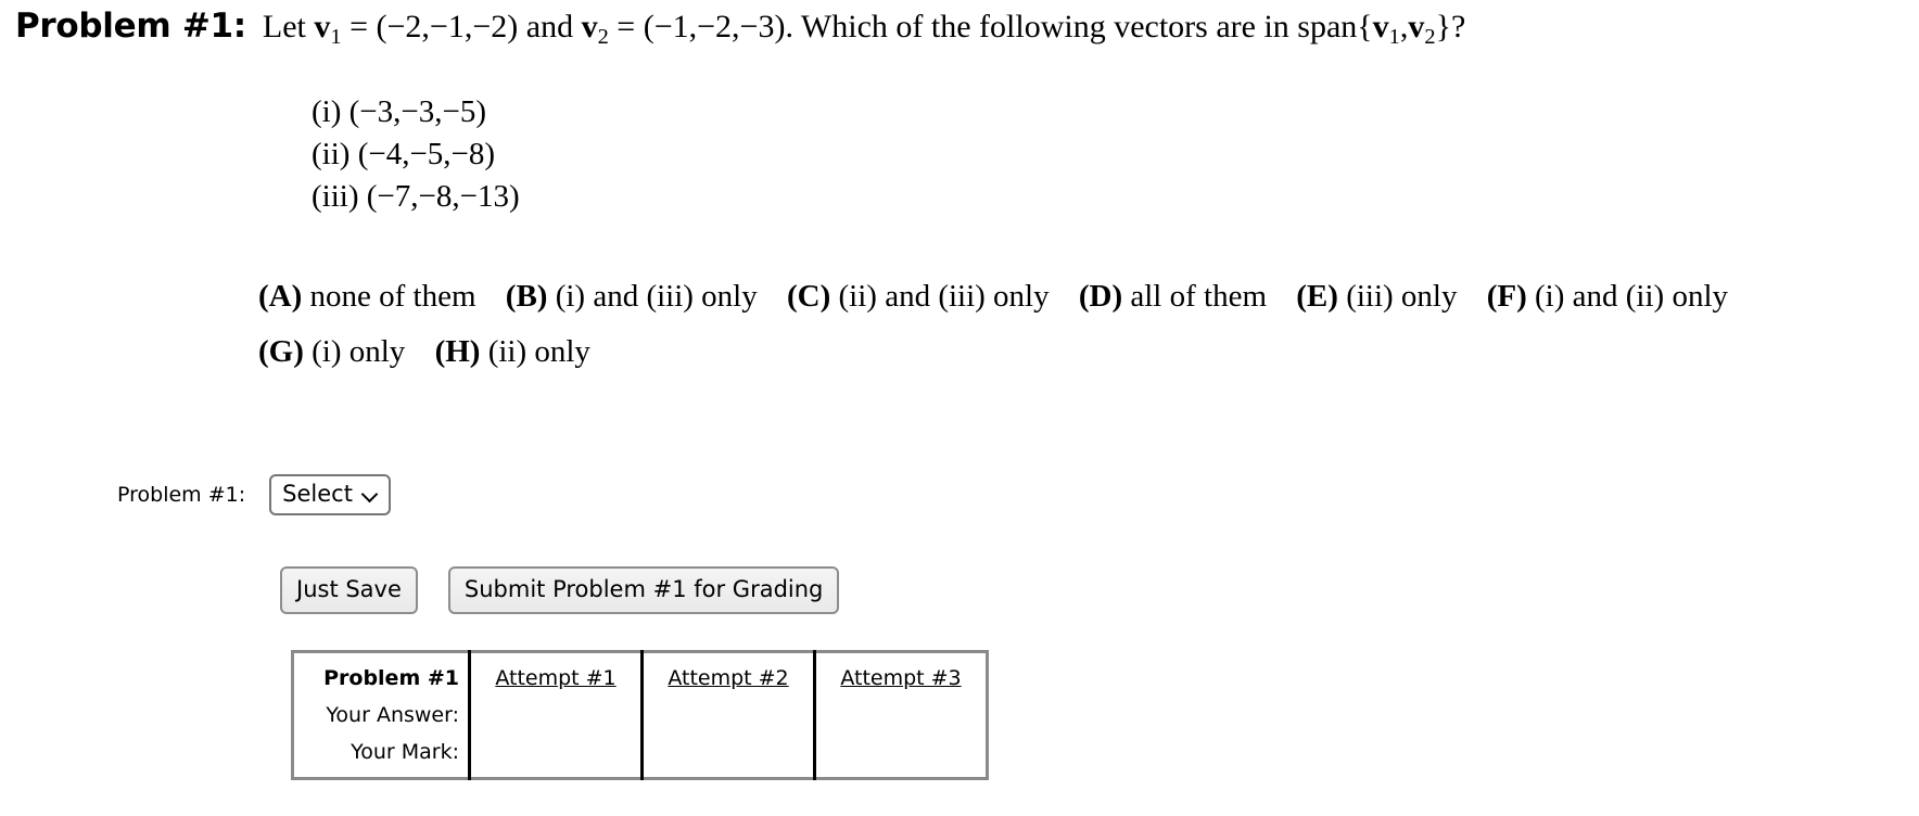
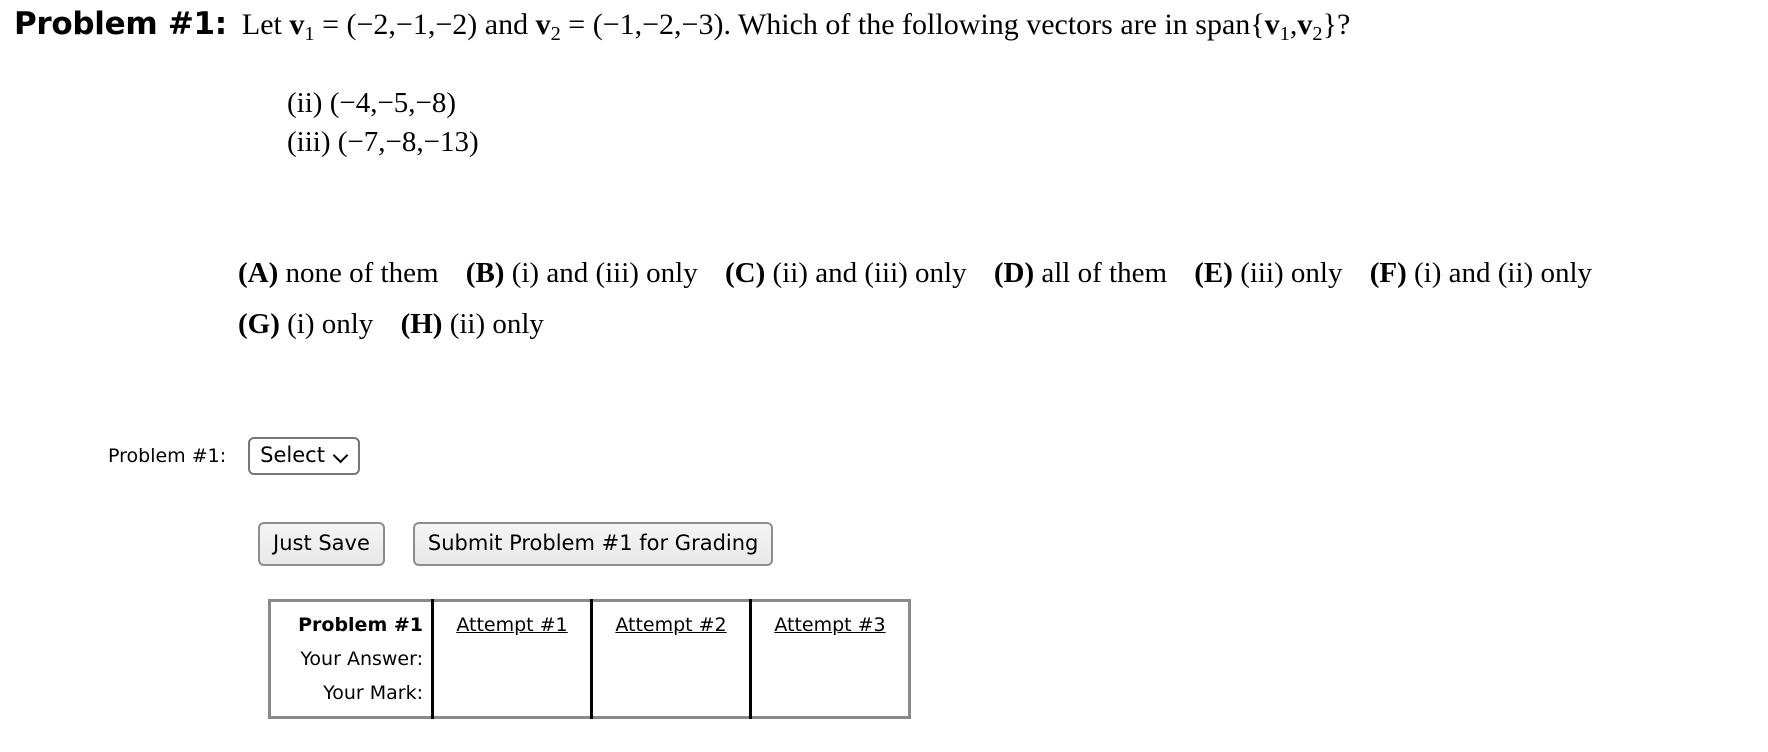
  Problem #1: Let v1 = (−2,−1,−2) and v2 = (−1,−2,−3). Which of the following vectors are in span{v1,v2}?
- (i) (−3,−3,−5)
  (ii) (−4,−5,−8)
  (iii) (−7,−8,−13)
  (A) none of them (B) (i) and (iii) only (C) (ii) and (iii) only (D) all of them (E) (iii) only (F) (i) and (ii) only
  (G) (i) only (H) (ii) only
  Problem #1:
  Select
  Just Save
  Submit Problem #1 for Grading
  Problem #1 Your Answer: Your Mark:	Attempt #1	Attempt #2	Attempt #3
